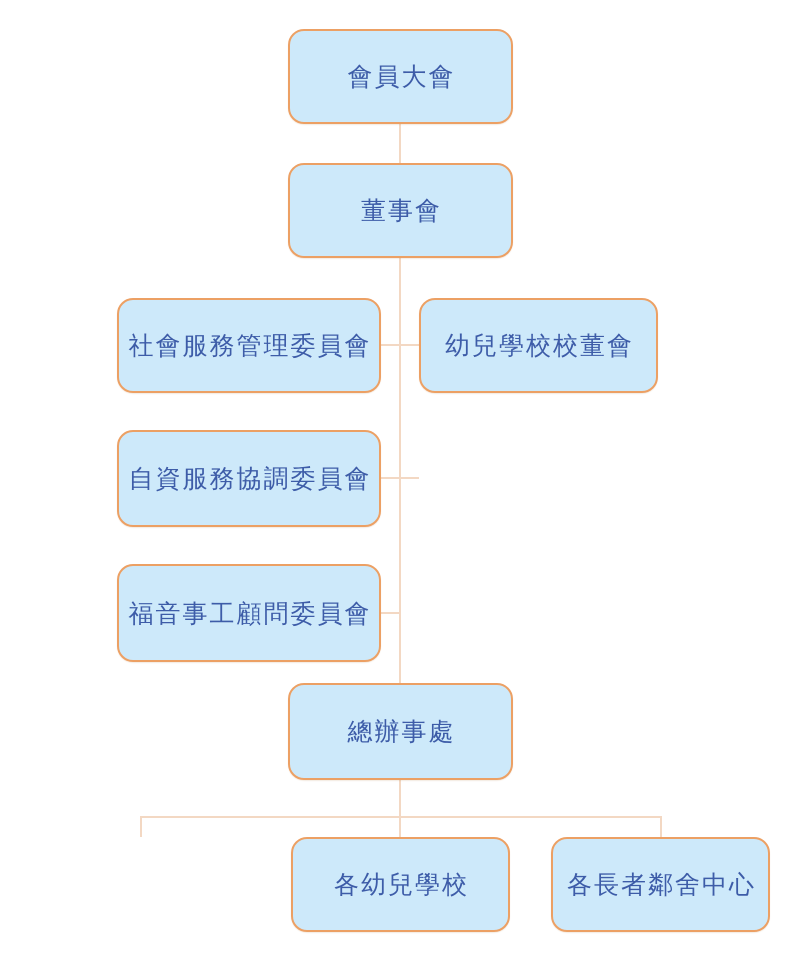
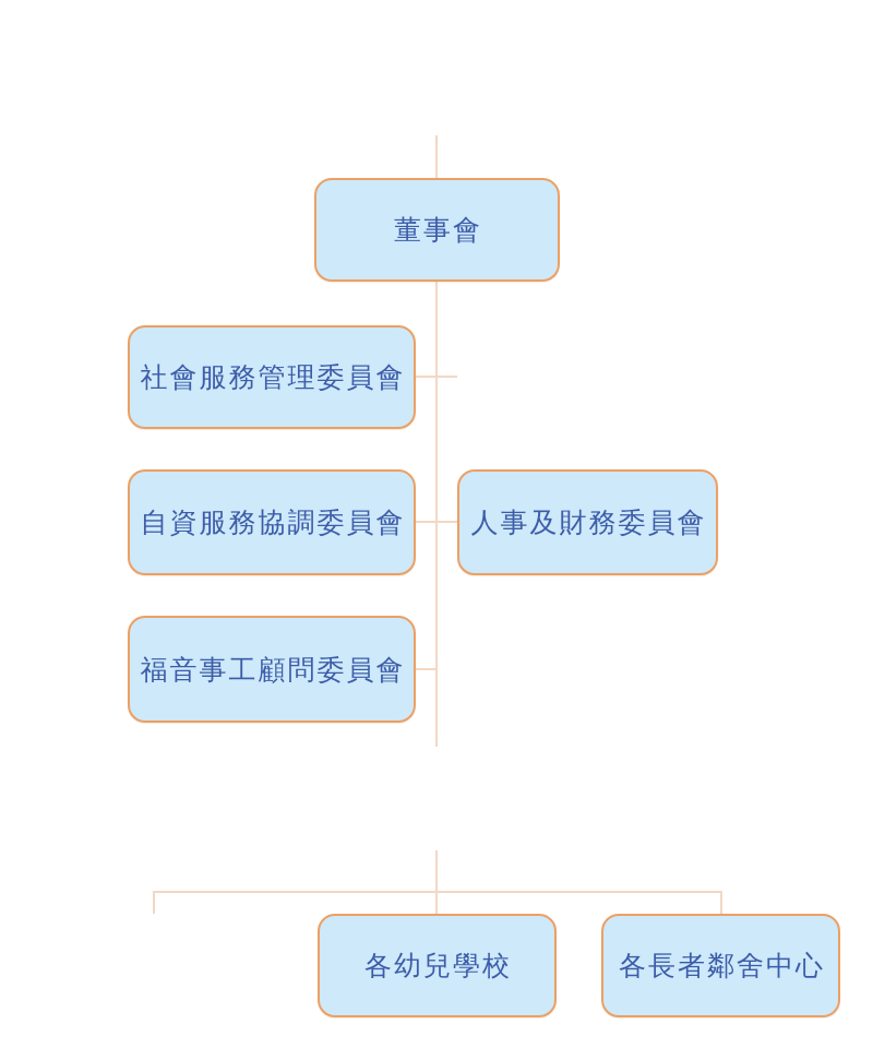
- 會員大會
  董事會
  社會服務管理委員會
- 幼兒學校校董會
  自資服務協調委員會
+ 人事及財務委員會
  福音事工顧問委員會
- 總辦事處
  各幼兒學校
  各長者鄰舍中心
